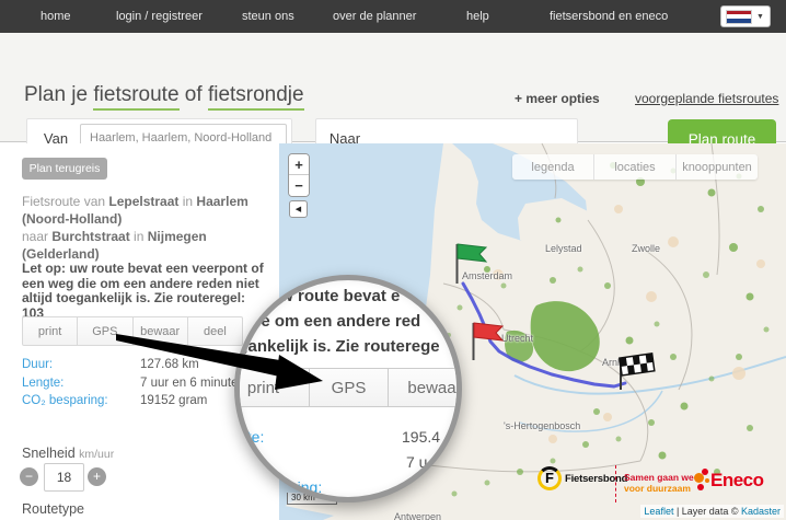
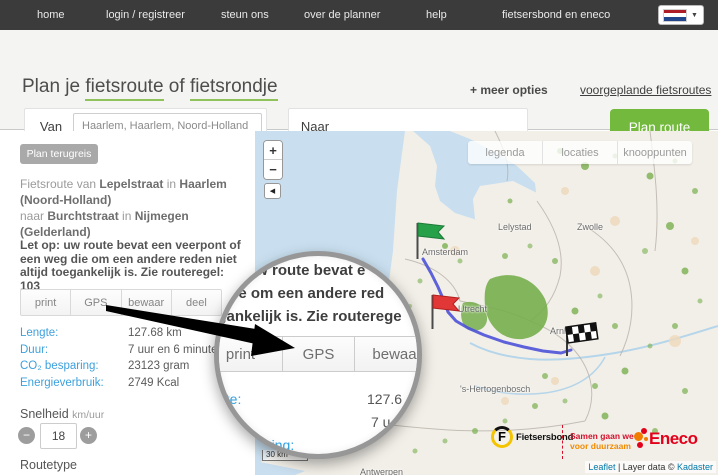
  home
  login / registreer
  steun ons
  over de planner
  help
  fietsersbond en eneco
  Plan je fietsroute of fietsrondje
  + meer opties
  voorgeplande fietsroutes
  Van
  Haarlem, Haarlem, Noord-Holland
  Naar
  Plan route
  Plan terugreis
  Fietsroute van Lepelstraat in Haarlem (Noord-Holland)
  naar Burchtstraat in Nijmegen (Gelderland)
  Let op: uw route bevat een veerpont of een weg die om een andere reden niet altijd toegankelijk is. Zie routeregel: 103
  print
  GPS
  bewaar
  deel
- Duur:
+ Lengte:
  127.68 km
- Lengte:
+ Duur:
  7 uur en 6 minut
  CO₂ besparing:
- 19152 gram
+ 23123 gram
+ Energieverbruik:
+ 2749 Kcal
  Snelheid km/uur
  −
  18
  +
  Routetype
  Amsterdam
  Lelystad
  Zwolle
  Utrecht
  's-Hertogenbosch
  Antwerpen
  +
  −
  legenda
  locaties
  knooppunten
  30 km
  F
  Fietsersbond
  Samen gaan we
  voor duurzaam
  Eneco
  Leaflet | Layer data © Kadaster
  uw route bevat e
  die om een andere red
  gankelijk is. Zie routerege
  prin
  GPS
  bewaa
  gte:
- 195.4
+ 127.6
  7 u
  ring:
